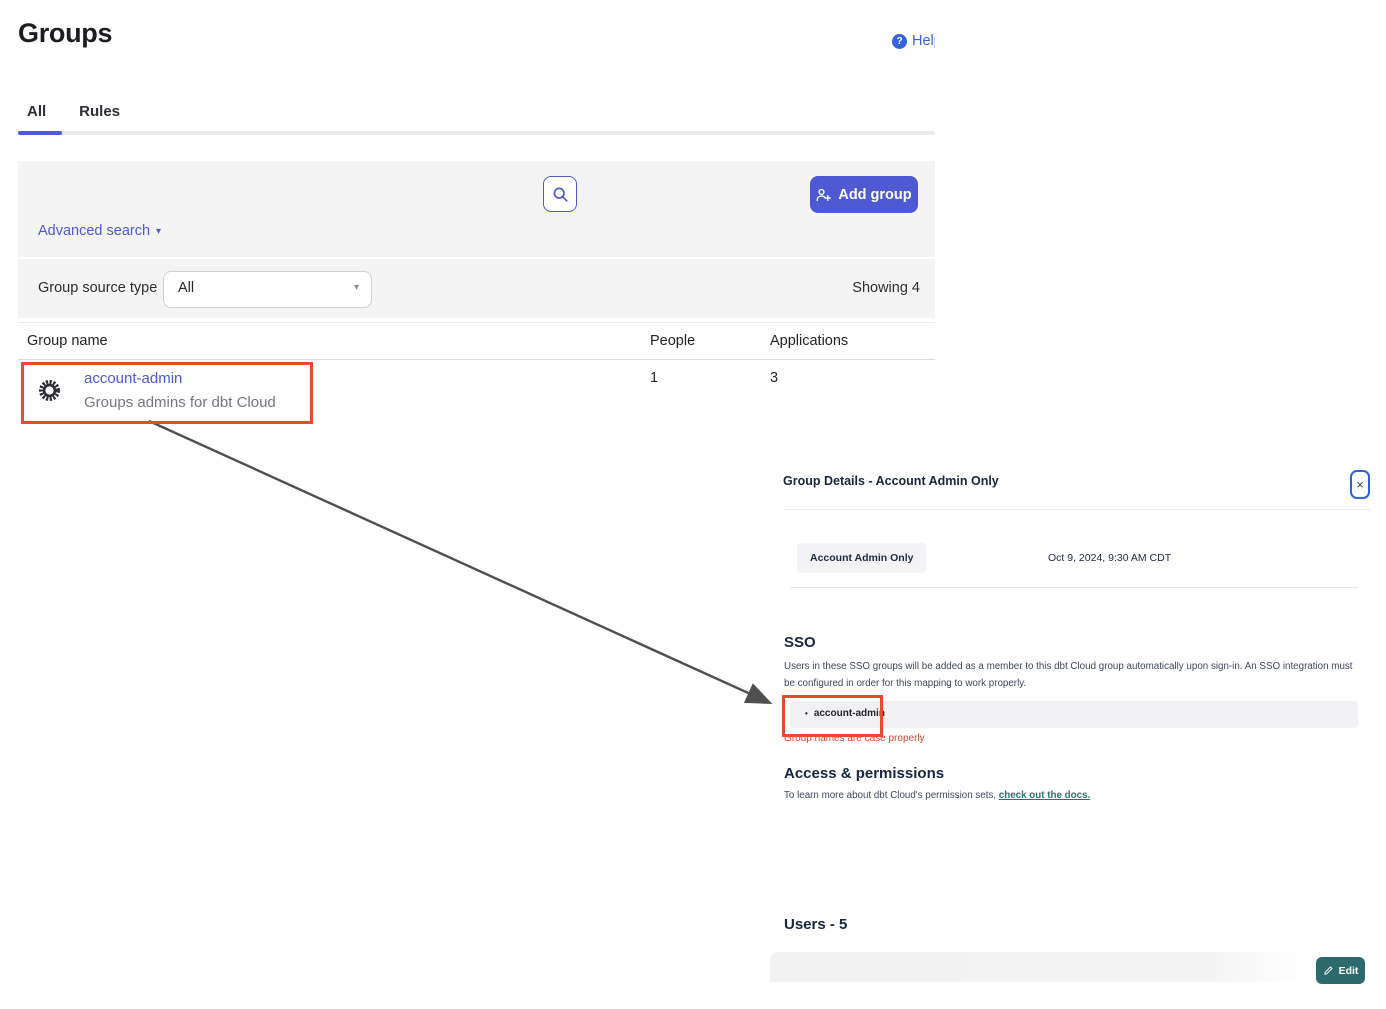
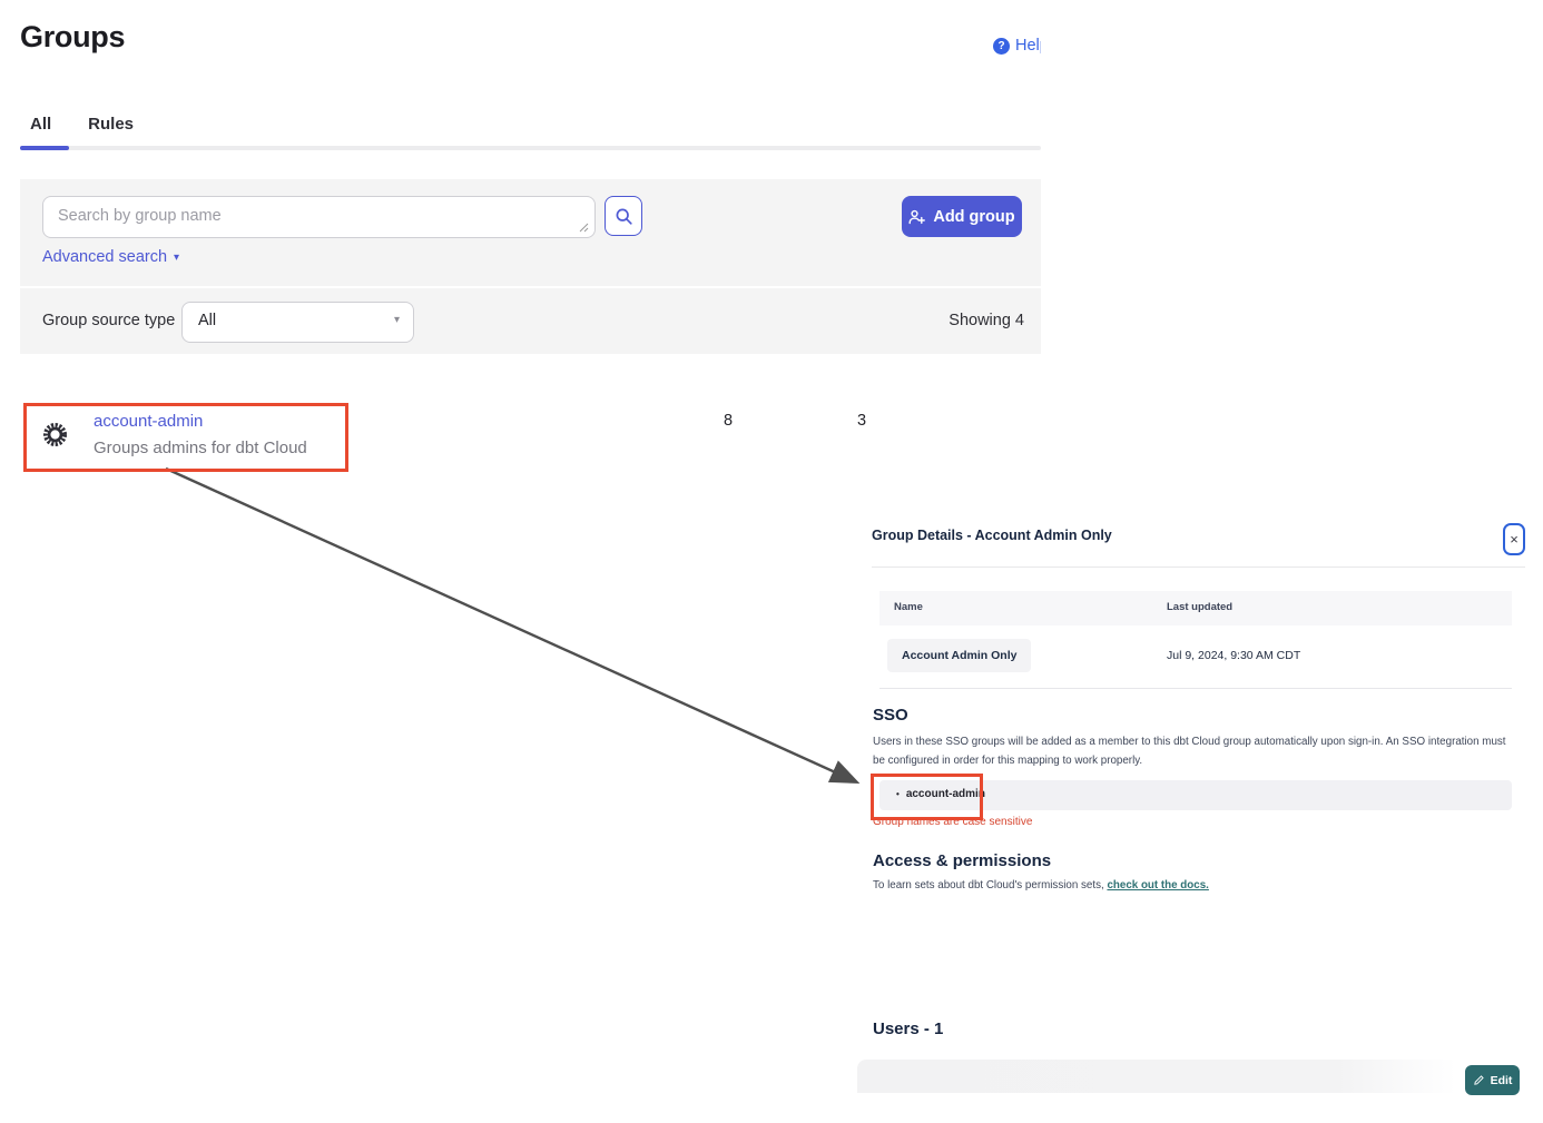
  Groups
  ?
  Hel
  All
  Rules
+ Search by group name
  Advanced search
  ▾
  Add group
  Group source type
  All
  ▾
  Showing 4
- Group name
- People
- Applications
  account-admin
  Groups admins for dbt Cloud
- 1
+ 8
  3
  Group Details - Account Admin Only
  ×
+ Name
+ Last updated
  Account Admin Only
- Oct 9, 2024, 9:30 AM CDT
+ Jul 9, 2024, 9:30 AM CDT
  SSO
  Users in these SSO groups will be added as a member to this dbt Cloud group automatically upon sign-in. An SSO integration must be configured in order for this mapping to work properly.
  •
  account-admin
- Group names are case properly
+ Group names are case sensitive
  Access & permissions
- To learn more about dbt Cloud's permission sets, check out the docs.
+ To learn sets about dbt Cloud's permission sets, check out the docs.
- Users - 5
+ Users - 1
  Edit
